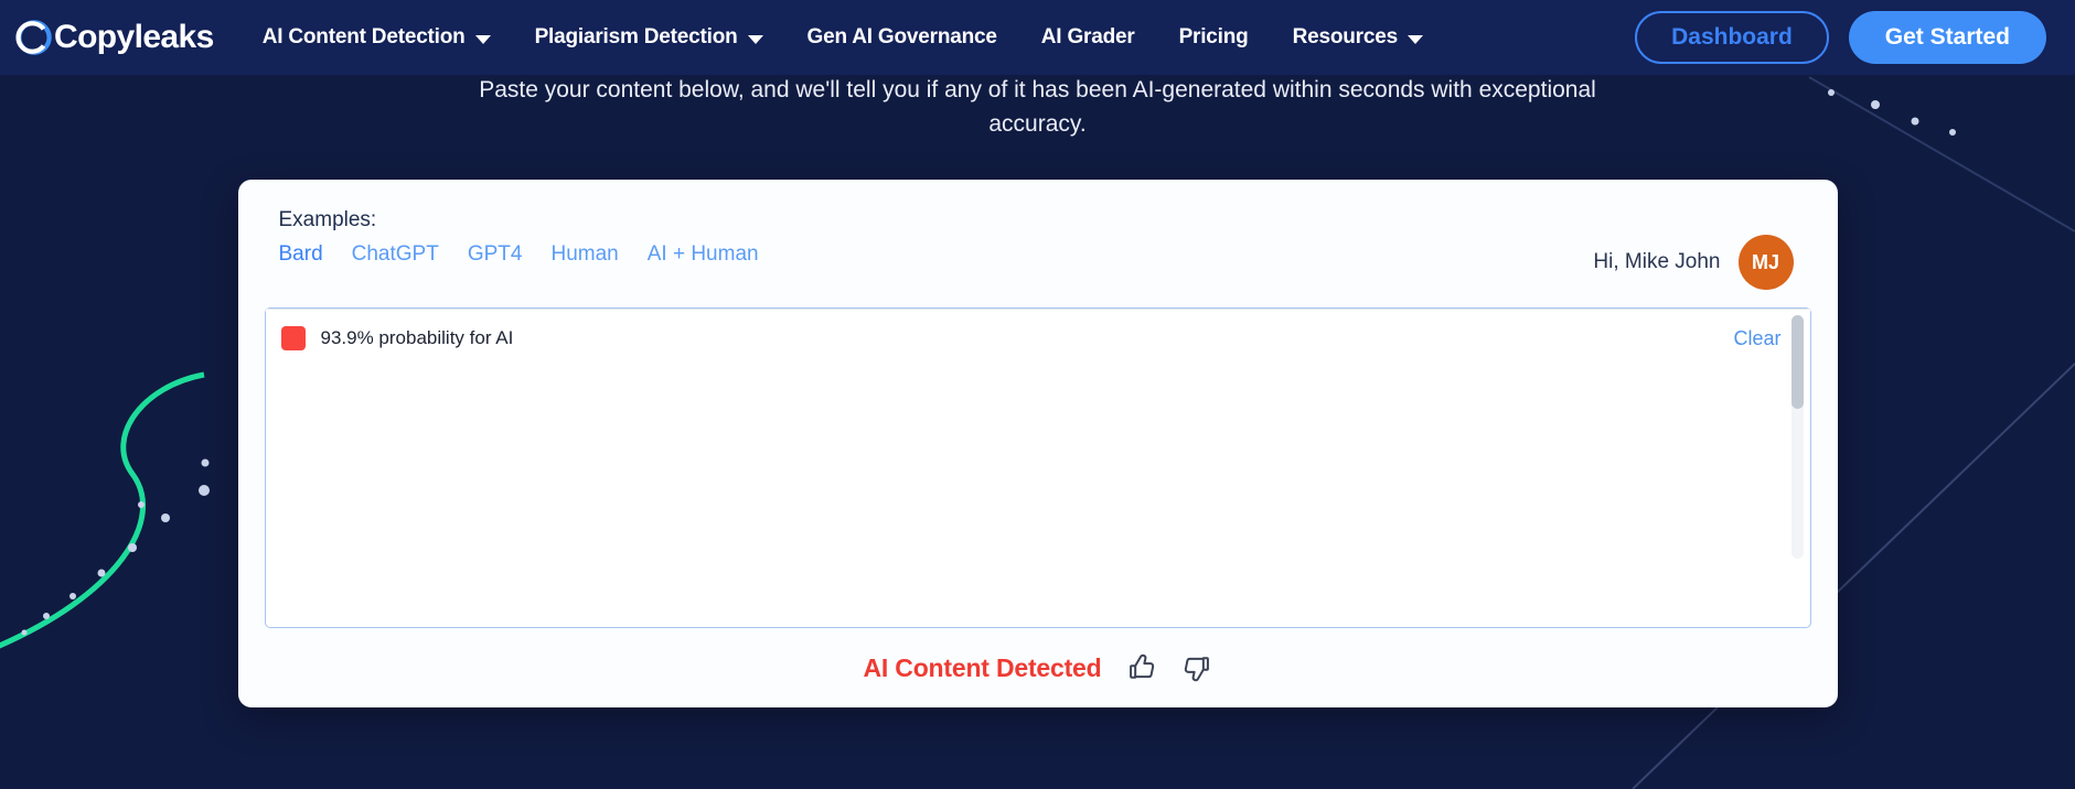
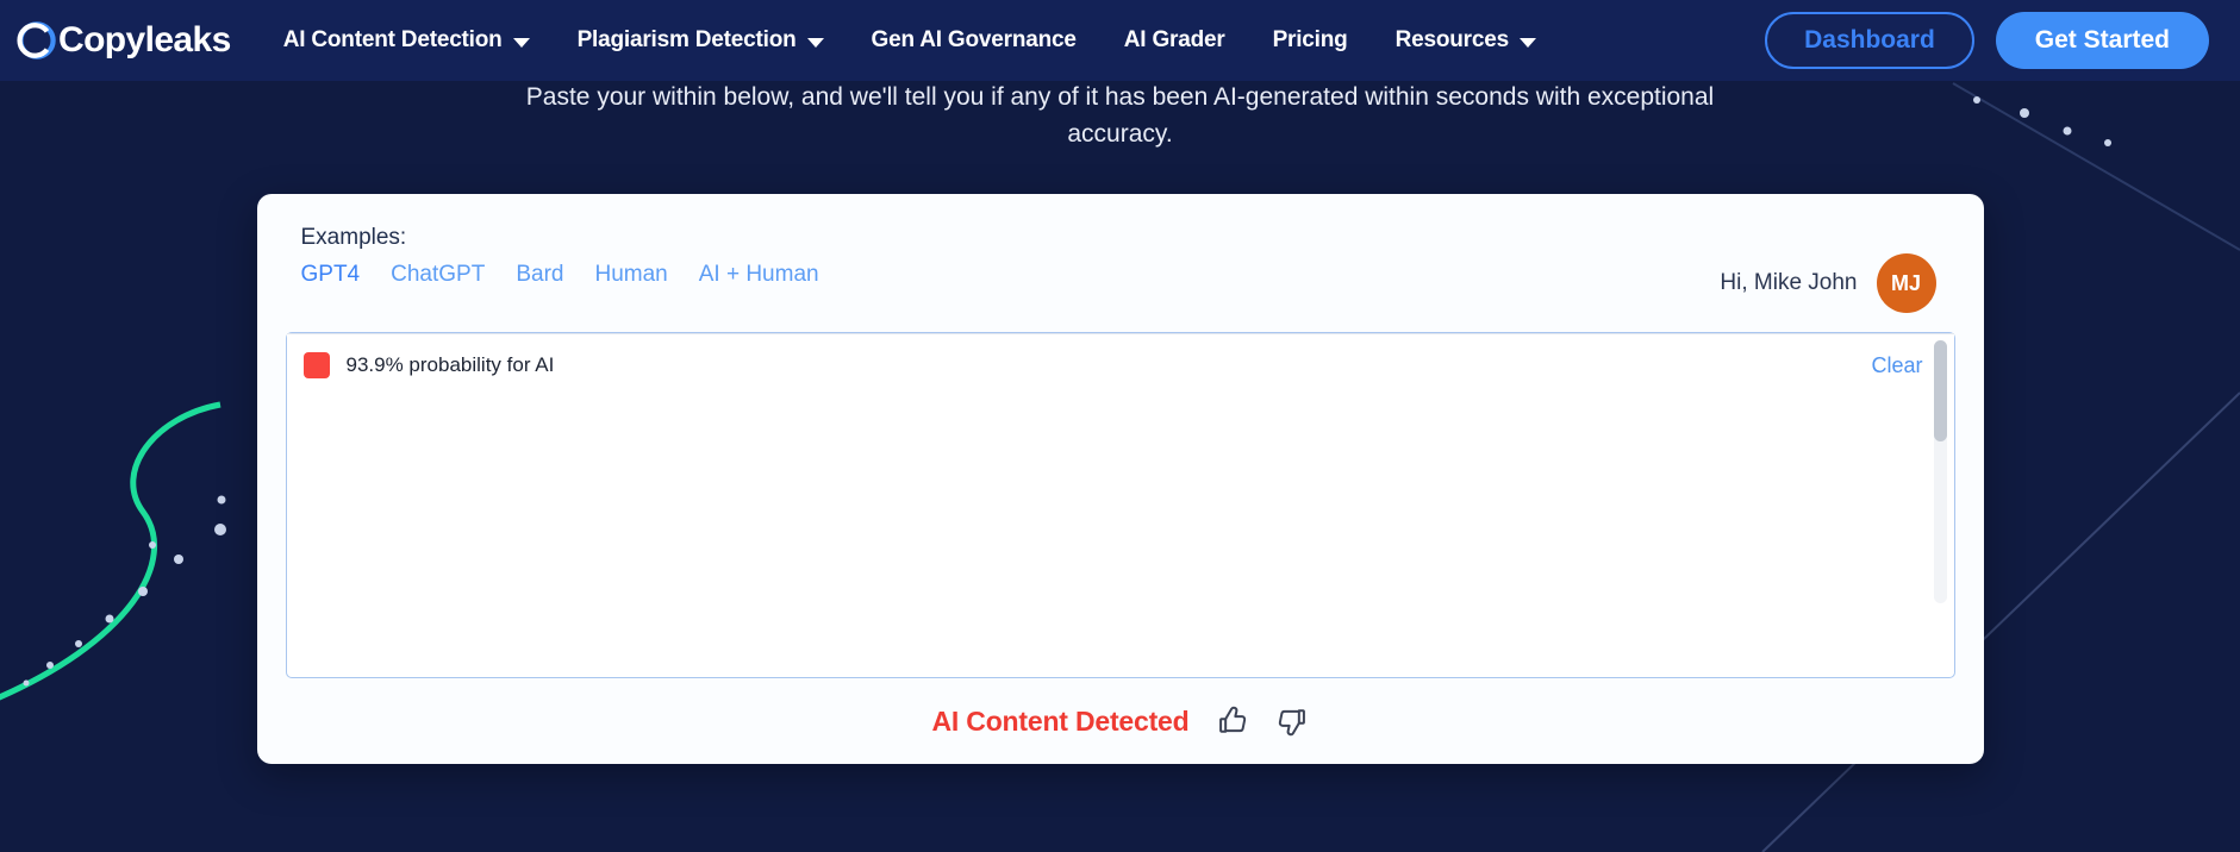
  Copyleaks
  AI Content Detection
  Plagiarism Detection
  Gen AI Governance
  AI Grader
  Pricing
  Resources
  Dashboard
  Get Started
- Paste your content below, and we'll tell you if any of it has been AI-generated within seconds with exceptional accuracy.
+ Paste your within below, and we'll tell you if any of it has been AI-generated within seconds with exceptional accuracy.
  Examples:
- Bard
+ GPT4
  ChatGPT
- GPT4
+ Bard
  Human
  AI + Human
  Hi, Mike John
  MJ
  93.9% probability for AI
  Clear
  AI Content Detected
